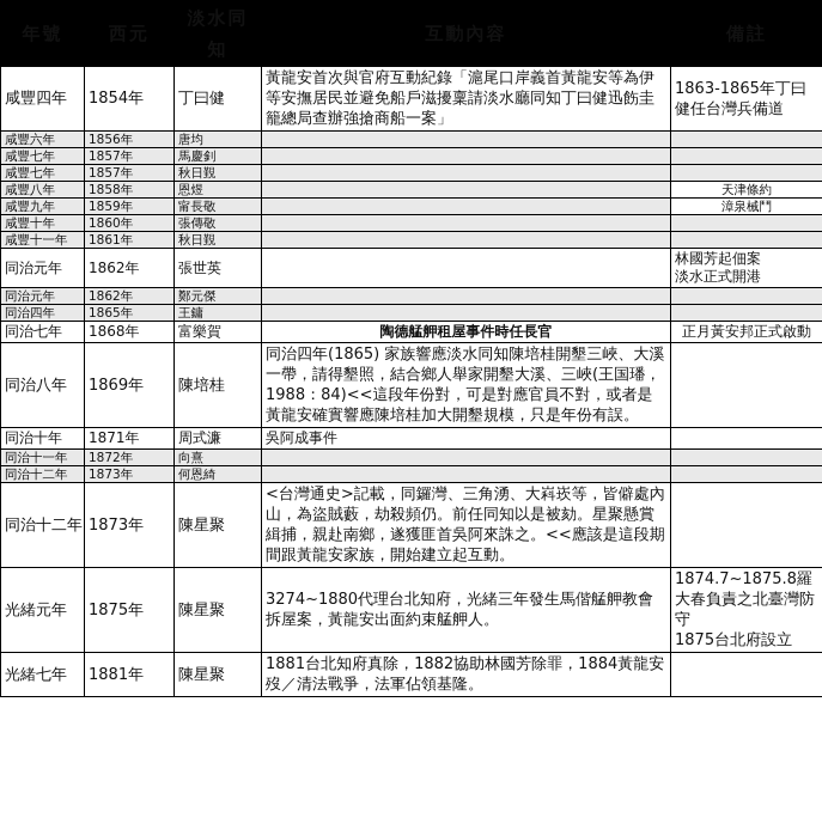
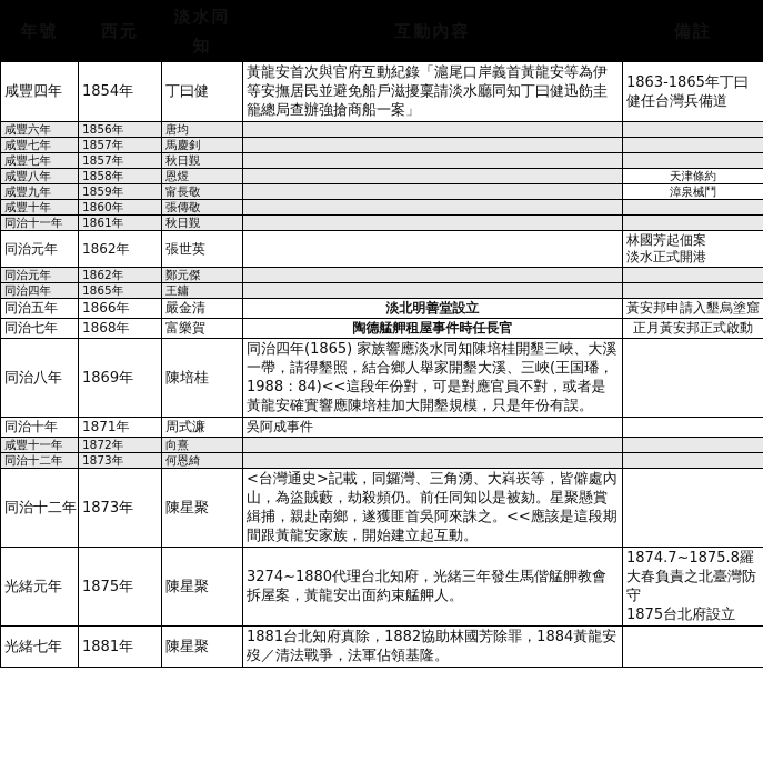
  咸豐四年	1854年	丁曰健	黃龍安首次與官府互動紀錄「滬尾口岸義首黃龍安等為伊等安撫居民並避免船戶滋擾稟請淡水廳同知丁曰健迅飭圭籠總局查辦強搶商船一案」	1863-1865年丁曰健任台灣兵備道
  咸豐六年	1856年	唐均
  咸豐七年	1857年	馬慶釗
  咸豐七年	1857年	秋日覲
  咸豐八年	1858年	恩煜		天津條約
  咸豐九年	1859年	甯長敬		漳泉械鬥
  咸豐十年	1860年	張傳敬
- 咸豐十一年	1861年	秋日覲
+ 同治十一年	1861年	秋日覲
  同治元年	1862年	張世英		林國芳起佃案淡水正式開港
  同治元年	1862年	鄭元傑
  同治四年	1865年	王鏞
+ 同治五年	1866年	嚴金清	淡北明善堂設立	黃安邦申請入墾烏塗窟
  同治七年	1868年	富樂賀	陶德艋舺租屋事件時任長官	正月黃安邦正式啟動
  同治八年	1869年	陳培桂	同治四年(1865) 家族響應淡水同知陳培桂開墾三峽、大溪一帶，請得墾照，結合鄉人舉家開墾大溪、三峽(王国璠， 1988：84)<<這段年份對，可是對應官員不對，或者是黃龍安確實響應陳培桂加大開墾規模，只是年份有誤。
  同治十年	1871年	周式濂	吳阿成事件
- 同治十一年	1872年	向熹
+ 咸豐十一年	1872年	向熹
  同治十二年	1873年	何恩綺
  同治十二年	1873年	陳星聚	<台灣通史>記載，同鑼灣、三角湧、大嵙崁等，皆僻處內山，為盜賊藪，劫殺頻仍。前任同知以是被劾。星聚懸賞緝捕，親赴南鄉，遂獲匪首吳阿來誅之。<<應該是這段期間跟黃龍安家族，開始建立起互動。
  光緒元年	1875年	陳星聚	3274~1880代理台北知府，光緒三年發生馬偕艋舺教會拆屋案，黃龍安出面約束艋舺人。	1874.7~1875.8羅大春負責之北臺灣防守1875台北府設立
  光緒七年	1881年	陳星聚	1881台北知府真除，1882協助林國芳除罪，1884黃龍安歿／清法戰爭，法軍佔領基隆。
